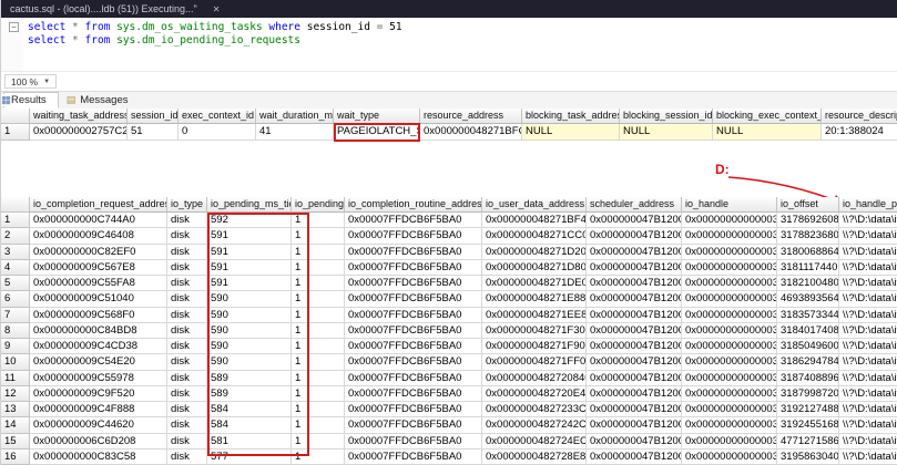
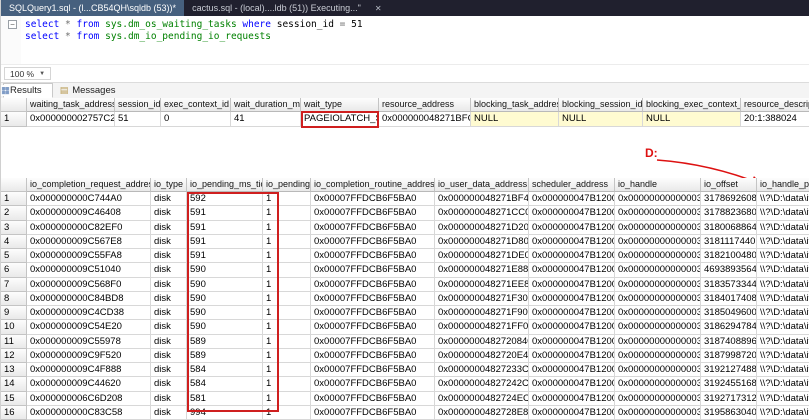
+ SQLQuery1.sql - (l...CB54QH\sqldb (53))*
  cactus.sql - (local)....ldb (51)) Executing..."
  ✕
  −
  select * from sys.dm_os_waiting_tasks where session_id = 51
  select * from sys.dm_io_pending_io_requests
  100 %
  ▦
  Results
  ▤
  Messages
  waiting_task_addres
  session_id
  exec_context_id
  wait_duration_m
  wait_type
  resource_address
  blocking_task_addre
  blocking_session_id
  blocking_exec_context_
  resource_descri
  1
  0x000000002757C2
  51
  0
  41
  PAGEIOLATCH_
  0x000000048271BF
  NULL
  NULL
  NULL
  20:1:388024
  D:
  io_completion_request_addre
  io_type
  io_pending_ms_ti
  io_pending
  io_completion_routine_addres
  io_user_data_address
  scheduler_address
  io_handle
  io_offset
  io_handle_p
  1
  0x000000000C744A0
  disk
  592
  1
  0x00007FFDCB6F5BA0
  0x000000048271BF4
  0x000000047B120
  0x00000000000003
  3178692608
  \\?\D:\data\i
  2
  0x000000009C46408
  disk
  591
  1
  0x00007FFDCB6F5BA0
  0x000000048271CC0
  0x000000047B120
  0x00000000000003
  3178823680
  \\?\D:\data\i
  3
  0x000000000C82EF0
  disk
  591
  1
  0x00007FFDCB6F5BA0
  0x000000048271D20
  0x000000047B120
  0x00000000000003
  3180068864
  \\?\D:\data\i
  4
  0x000000009C567E8
  disk
  591
  1
  0x00007FFDCB6F5BA0
  0x000000048271D80
  0x000000047B120
  0x00000000000003
  3181117440
  \\?\D:\data\i
  5
  0x000000009C55FA8
  disk
  591
  1
  0x00007FFDCB6F5BA0
  0x000000048271DE0
  0x000000047B120
  0x00000000000003
  3182100480
  \\?\D:\data\i
  6
  0x000000009C51040
  disk
  590
  1
  0x00007FFDCB6F5BA0
  0x000000048271E88
  0x000000047B120
  0x00000000000003
  4693893564
  \\?\D:\data\i
  7
  0x000000009C568F0
  disk
  590
  1
  0x00007FFDCB6F5BA0
  0x000000048271EE8
  0x000000047B120
  0x00000000000003
  3183573344
  \\?\D:\data\i
  8
  0x000000000C84BD8
  disk
  590
  1
  0x00007FFDCB6F5BA0
  0x000000048271F30
  0x000000047B120
  0x00000000000003
  3184017408
  \\?\D:\data\i
  9
  0x000000009C4CD38
  disk
  590
  1
  0x00007FFDCB6F5BA0
  0x000000048271F90
  0x000000047B120
  0x00000000000003
  3185049600
  \\?\D:\data\i
  10
  0x000000009C54E20
  disk
  590
  1
  0x00007FFDCB6F5BA0
  0x000000048271FF0
  0x000000047B120
  0x00000000000003
  3186294784
  \\?\D:\data\i
  11
  0x000000009C55978
  disk
  589
  1
  0x00007FFDCB6F5BA0
  0x000000048272084
  0x000000047B120
  0x00000000000003
  3187408896
  \\?\D:\data\i
  12
  0x000000009C9F520
  disk
  589
  1
  0x00007FFDCB6F5BA0
  0x0000000482720E4
  0x000000047B120
  0x00000000000003
  3187998720
  \\?\D:\data\i
  13
  0x000000009C4F888
  disk
  584
  1
  0x00007FFDCB6F5BA0
  0x00000004827233C
  0x000000047B120
  0x00000000000003
  3192127488
  \\?\D:\data\i
  14
  0x000000009C44620
  disk
  584
  1
  0x00007FFDCB6F5BA0
  0x00000004827242C
  0x000000047B120
  0x00000000000003
  3192455168
  \\?\D:\data\i
  15
  0x000000006C6D208
  disk
  581
  1
  0x00007FFDCB6F5BA0
  0x0000000482724EC
  0x000000047B120
  0x00000000000003
- 4771271586
+ 3192717312
  \\?\D:\data\i
  16
  0x000000000C83C58
  disk
- 577
+ 994
  1
  0x00007FFDCB6F5BA0
  0x0000000482728E8
  0x000000047B120
  0x00000000000003
  3195863040
  \\?\D:\data\i
